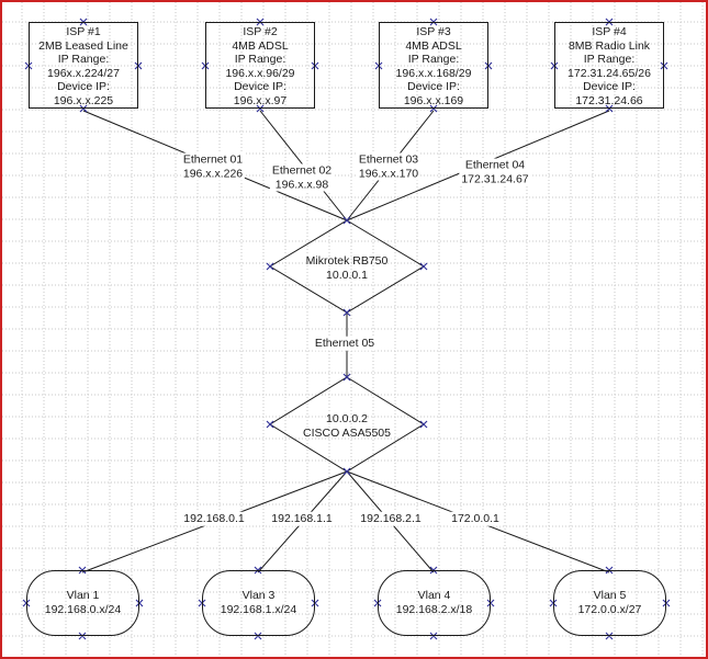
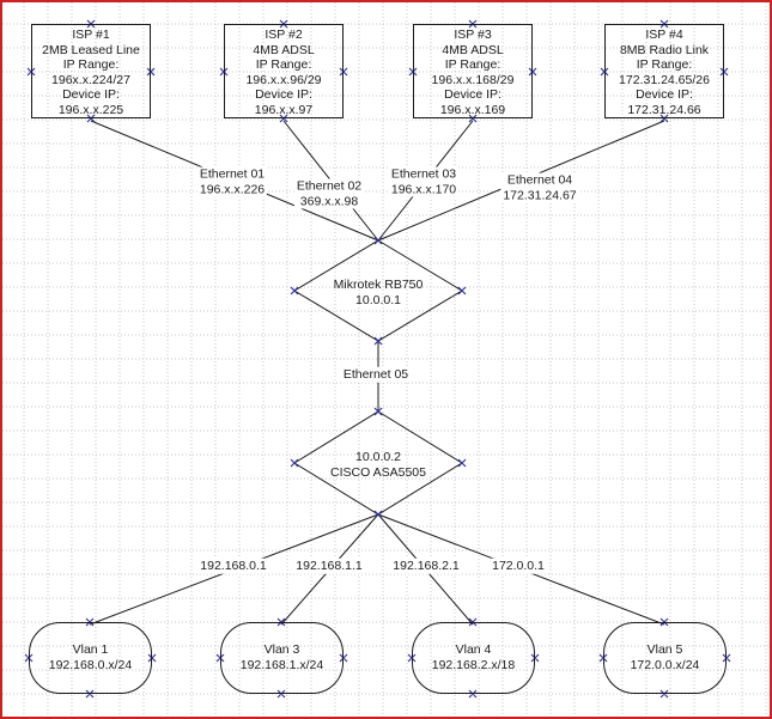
  ISP #1
  2MB Leased Line
  IP Range:
  196x.x.224/27
  Device IP:
  196.x.x.225
  ISP #2
  4MB ADSL
  IP Range:
  196.x.x.96/29
  Device IP:
  196.x.x.97
  ISP #3
  4MB ADSL
  IP Range:
  196.x.x.168/29
  Device IP:
  196.x.x.169
  ISP #4
  8MB Radio Link
  IP Range:
  172.31.24.65/26
  Device IP:
  172.31.24.66
  Ethernet 01
  196.x.x.226
  Ethernet 02
- 196.x.x.98
+ 369.x.x.98
  Ethernet 03
  196.x.x.170
  Ethernet 04
  172.31.24.67
  Ethernet 05
  Mikrotek RB750
  10.0.0.1
  10.0.0.2
  CISCO ASA5505
  192.168.0.1
  192.168.1.1
  192.168.2.1
  172.0.0.1
  Vlan 1
  192.168.0.x/24
  Vlan 3
  192.168.1.x/24
  Vlan 4
  192.168.2.x/18
  Vlan 5
- 172.0.0.x/27
+ 172.0.0.x/24
